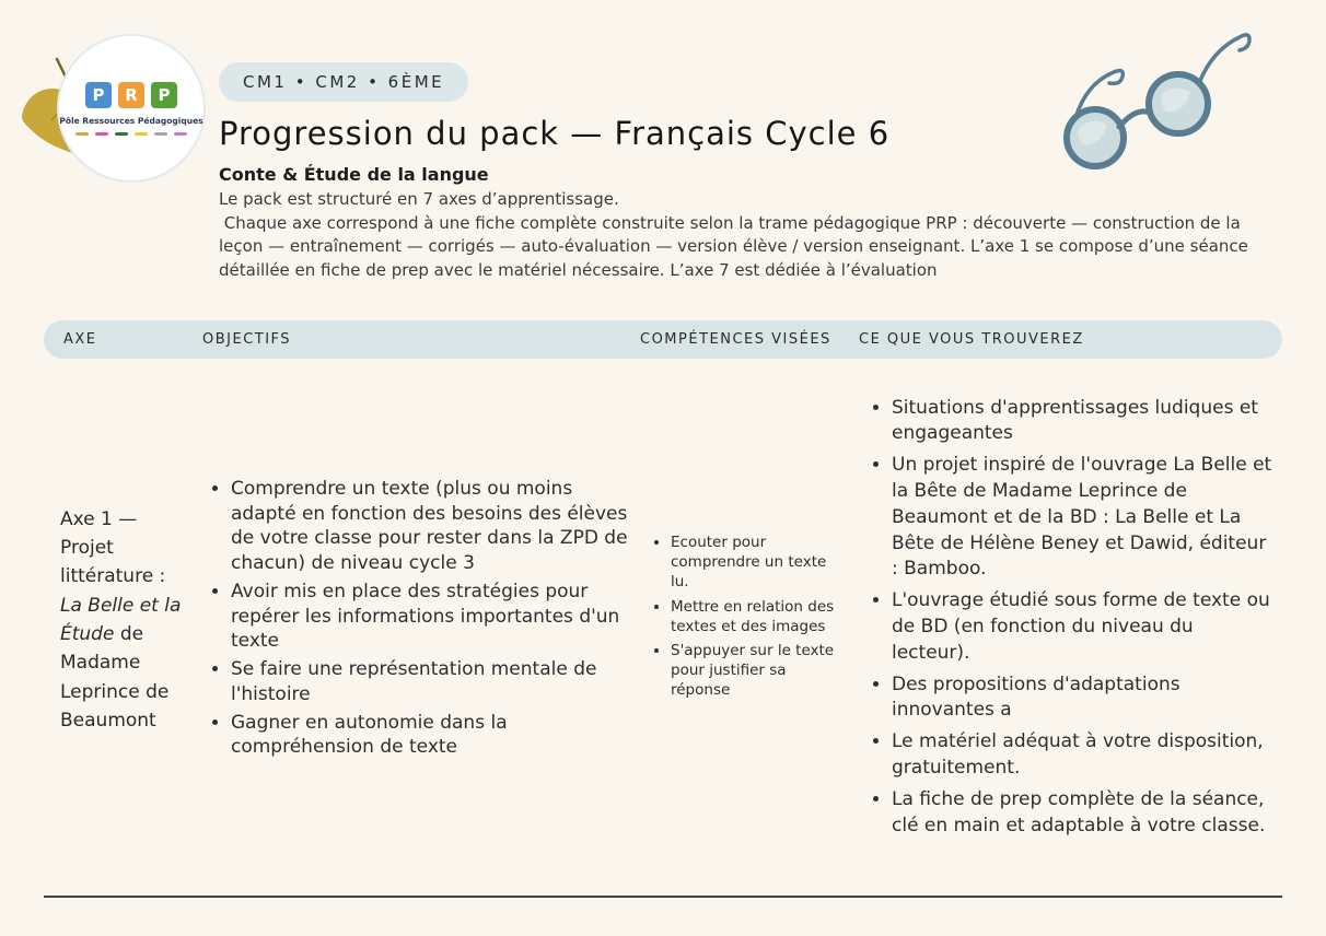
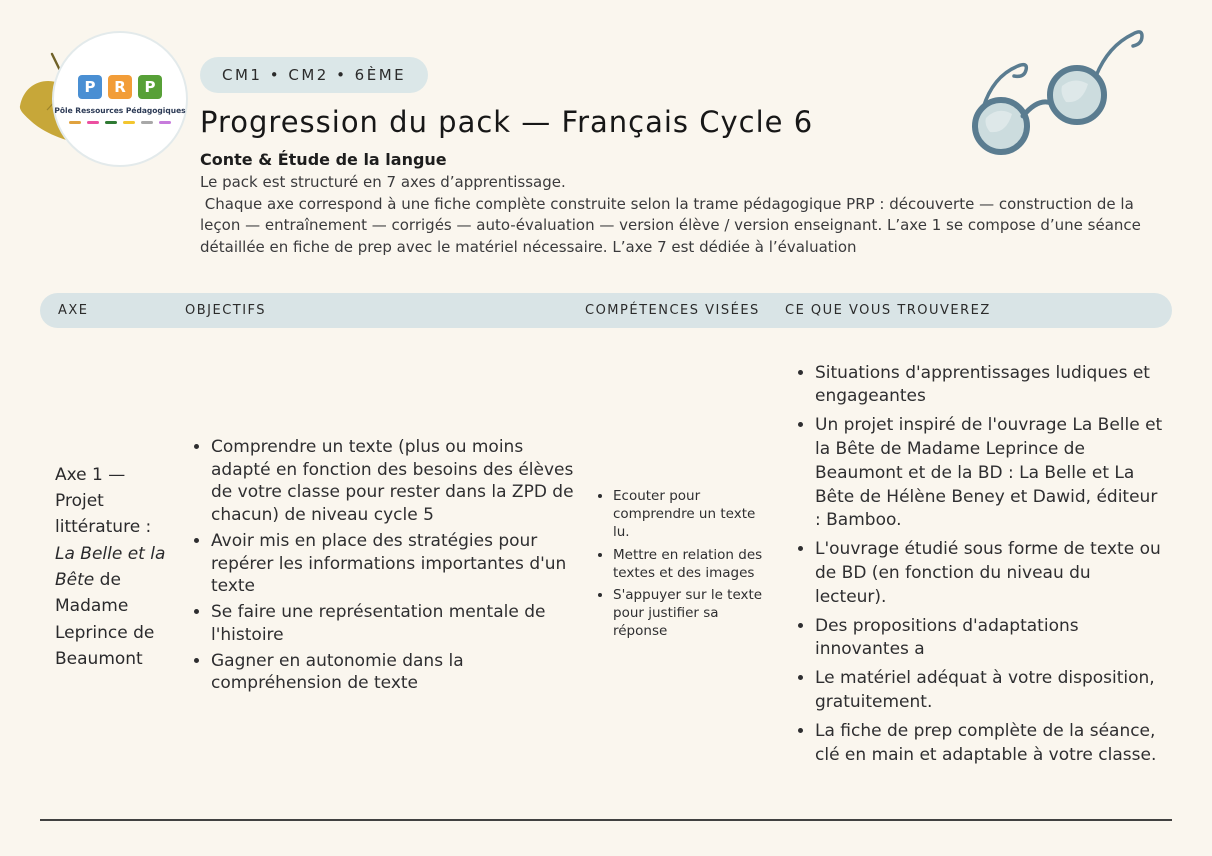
  P
  R
  P
  Pôle Ressources Pédagogiques
  CM1 • CM2 • 6ÈME
  Progression du pack — Français Cycle 6
  Conte & Étude de la langue
  Le pack est structuré en 7 axes d’apprentissage.
  Chaque axe correspond à une fiche complète construite selon la trame pédagogique PRP : découverte — construction de la leçon — entraînement — corrigés — auto-évaluation — version élève / version enseignant. L’axe 1 se compose d’une séance détaillée en fiche de prep avec le matériel nécessaire. L’axe 7 est dédiée à l’évaluation
  AXE
  OBJECTIFS
  COMPÉTENCES VISÉES
  CE QUE VOUS TROUVEREZ
- Axe 1 — Projet littérature : La Belle et la Étude de Madame Leprince de Beaumont
+ Axe 1 — Projet littérature : La Belle et la Bête de Madame Leprince de Beaumont
- Comprendre un texte (plus ou moins adapté en fonction des besoins des élèves de votre classe pour rester dans la ZPD de chacun) de niveau cycle 3
+ Comprendre un texte (plus ou moins adapté en fonction des besoins des élèves de votre classe pour rester dans la ZPD de chacun) de niveau cycle 5
  Avoir mis en place des stratégies pour repérer les informations importantes d'un texte
  Se faire une représentation mentale de l'histoire
  Gagner en autonomie dans la compréhension de texte
  Ecouter pour comprendre un texte lu.
  Mettre en relation des textes et des images
  S'appuyer sur le texte pour justifier sa réponse
  Situations d'apprentissages ludiques et engageantes
  Un projet inspiré de l'ouvrage La Belle et la Bête de Madame Leprince de Beaumont et de la BD : La Belle et La Bête de Hélène Beney et Dawid, éditeur : Bamboo.
  L'ouvrage étudié sous forme de texte ou de BD (en fonction du niveau du lecteur).
  Des propositions d'adaptations innovantes a
  Le matériel adéquat à votre disposition, gratuitement.
  La fiche de prep complète de la séance, clé en main et adaptable à votre classe.
